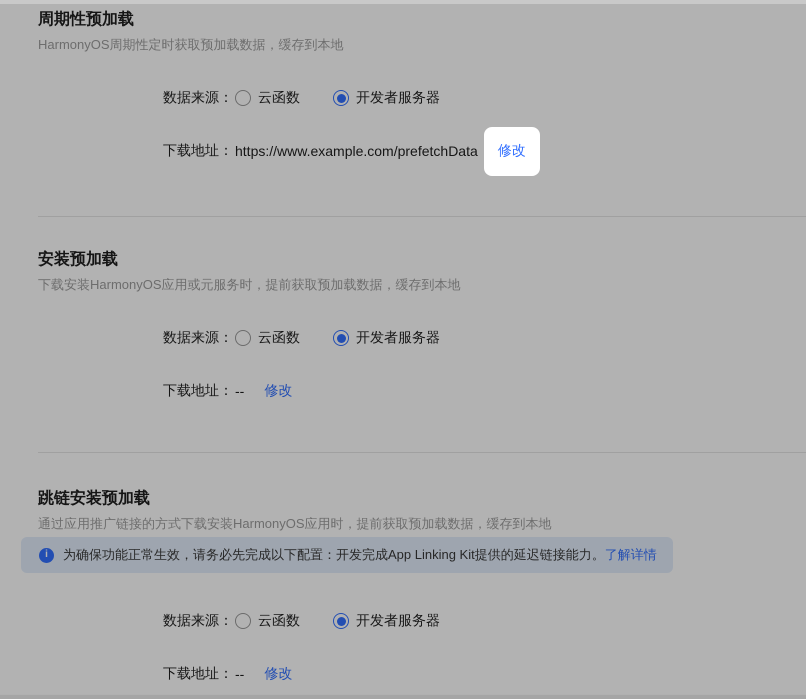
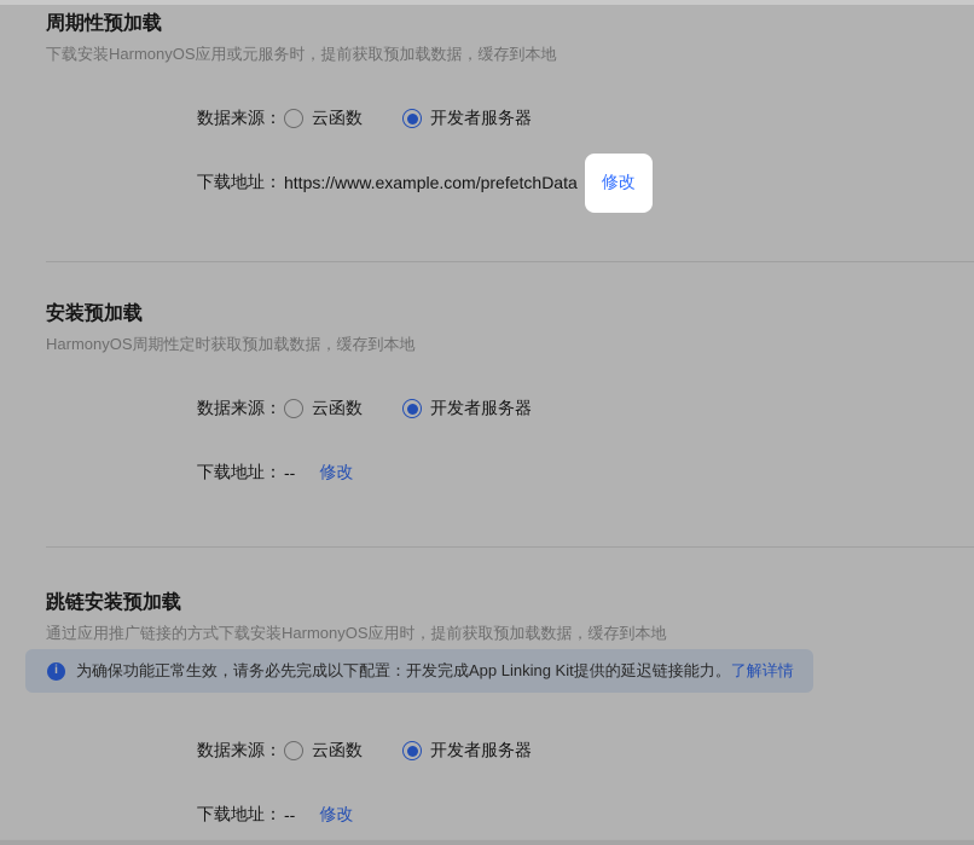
  周期性预加载
- HarmonyOS周期性定时获取预加载数据，缓存到本地
+ 下载安装HarmonyOS应用或元服务时，提前获取预加载数据，缓存到本地
  数据来源：
  云函数
  开发者服务器
  下载地址：
  https://www.example.com/prefetchData
  修改
  安装预加载
- 下载安装HarmonyOS应用或元服务时，提前获取预加载数据，缓存到本地
+ HarmonyOS周期性定时获取预加载数据，缓存到本地
  数据来源：
  云函数
  开发者服务器
  下载地址：
  --
  修改
  跳链安装预加载
  通过应用推广链接的方式下载安装HarmonyOS应用时，提前获取预加载数据，缓存到本地
  i
  为确保功能正常生效，请务必先完成以下配置：开发完成App Linking Kit提供的延迟链接能力。了解详情
  数据来源：
  云函数
  开发者服务器
  下载地址：
  --
  修改
